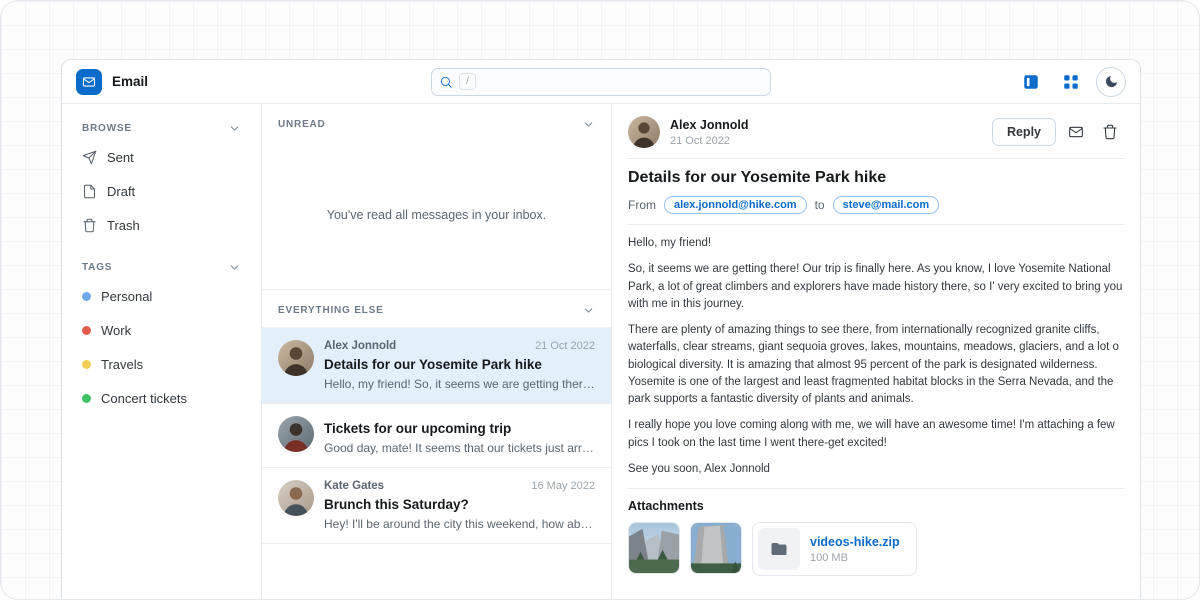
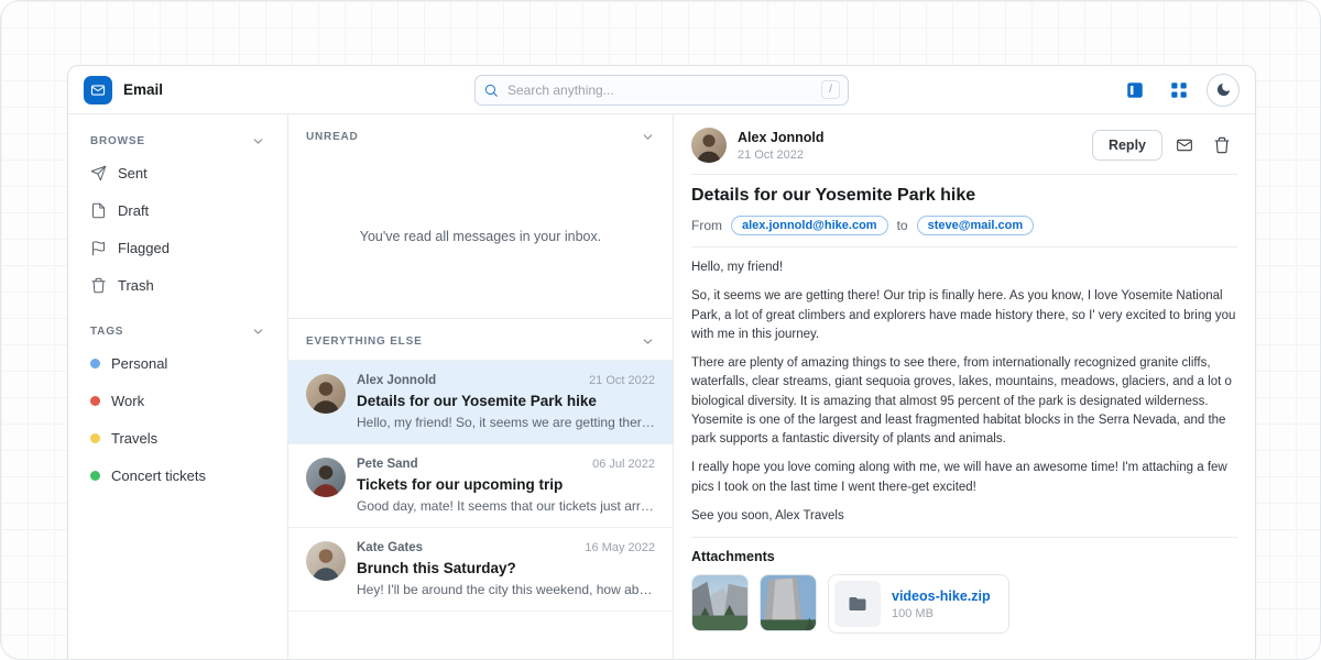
  Email
+ Search anything...
  /
  BROWSE
  Sent
  Draft
+ Flagged
  Trash
  TAGS
  Personal
  Work
  Travels
  Concert tickets
  UNREAD
  You've read all messages in your inbox.
  EVERYTHING ELSE
  Alex Jonnold
  21 Oct 2022
  Details for our Yosemite Park hike
  Hello, my friend! So, it seems we are getting there..
+ Pete Sand
+ 06 Jul 2022
  Tickets for our upcoming trip
  Good day, mate! It seems that our tickets just arrive
  Kate Gates
  16 May 2022
  Brunch this Saturday?
  Hey! I'll be around the city this weekend, how abou
  Alex Jonnold
  21 Oct 2022
  Reply
  Details for our Yosemite Park hike
  From
  alex.jonnold@hike.com
  to
  steve@mail.com
  Hello, my friend!
  So, it seems we are getting there! Our trip is finally here. As you know, I love Yosemite National Park, a lot of great climbers and explorers have made history there, so I' very excited to bring you with me in this journey.
  There are plenty of amazing things to see there, from internationally recognized granite cliffs, waterfalls, clear streams, giant sequoia groves, lakes, mountains, meadows, glaciers, and a lot o biological diversity. It is amazing that almost 95 percent of the park is designated wilderness. Yosemite is one of the largest and least fragmented habitat blocks in the Serra Nevada, and the park supports a fantastic diversity of plants and animals.
  I really hope you love coming along with me, we will have an awesome time! I'm attaching a few pics I took on the last time I went there-get excited!
- See you soon, Alex Jonnold
+ See you soon, Alex Travels
  Attachments
  videos-hike.zip
  100 MB
